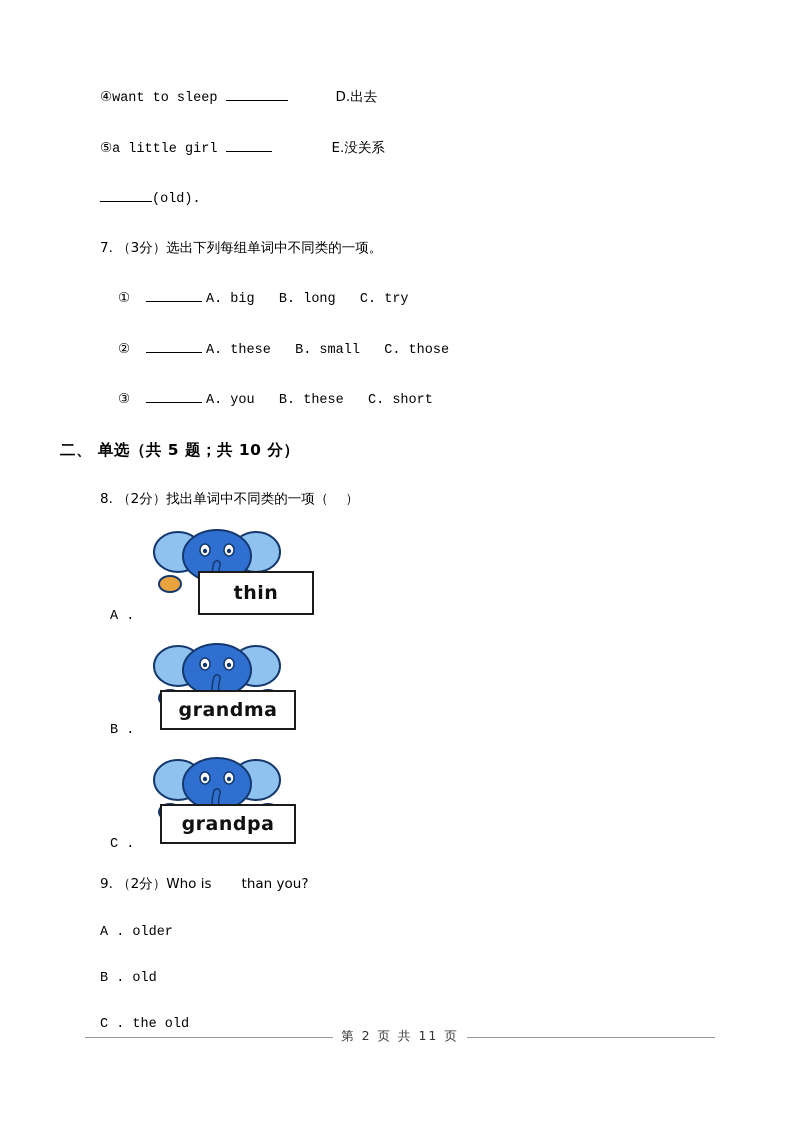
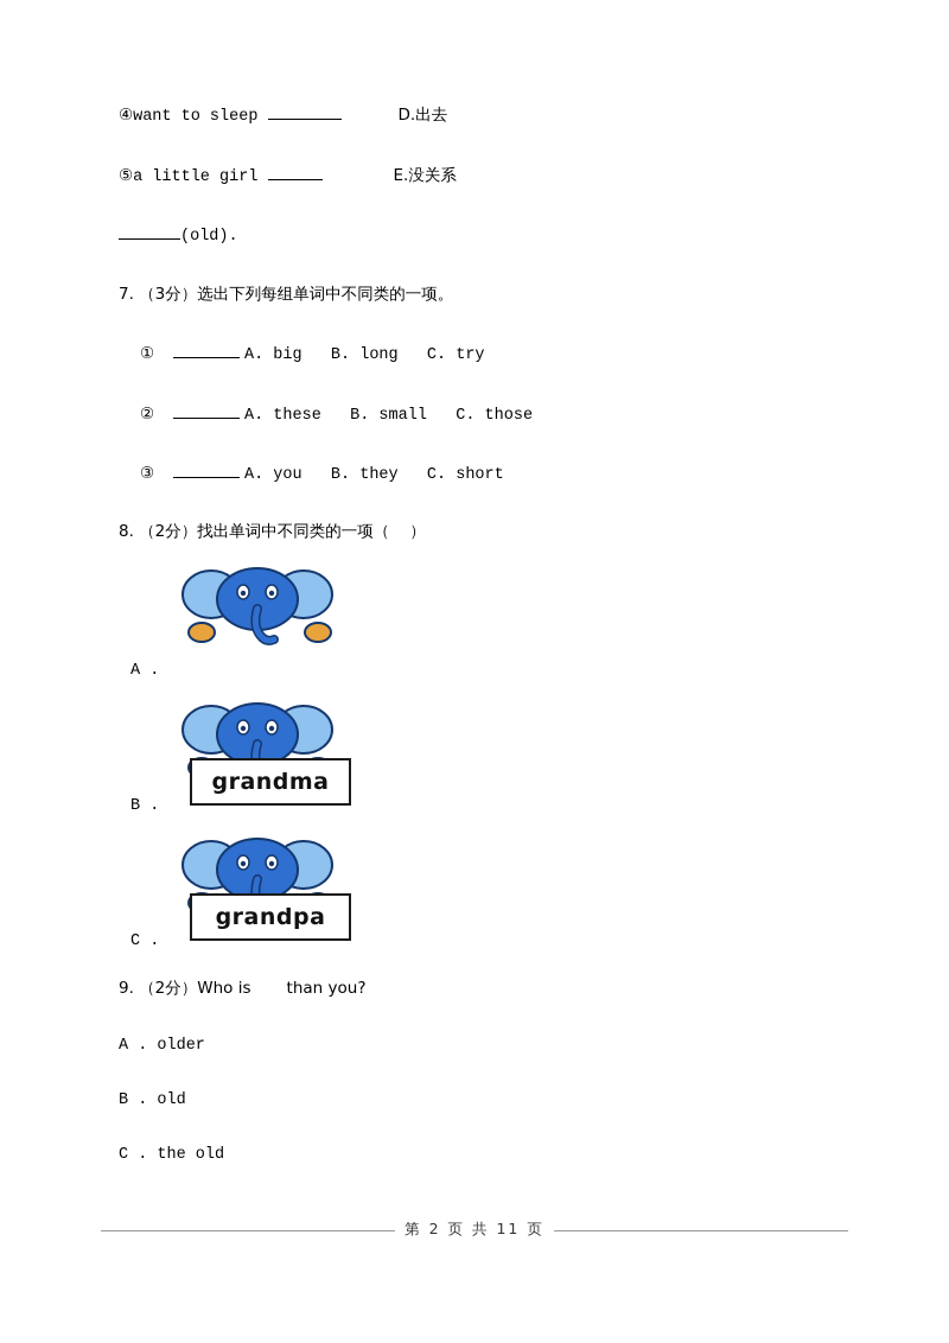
  ④want to sleep
  D.出去
  ⑤a little girl
  E.没关系
  (old).
  7. （3分）选出下列每组单词中不同类的一项。
  ①
  A. big B. long C. try
  ②
  A. these B. small C. those
  ③
- A. you B. these C. short
+ A. you B. they C. short
- 二、 单选（共 5 题；共 10 分）
  8. （2分）找出单词中不同类的一项（ ）
  A .
- thin
  B .
  grandma
  C .
  grandpa
  9. （2分）Who is than you?
  A . older
  B . old
  C . the old
  第 2 页 共 11 页
